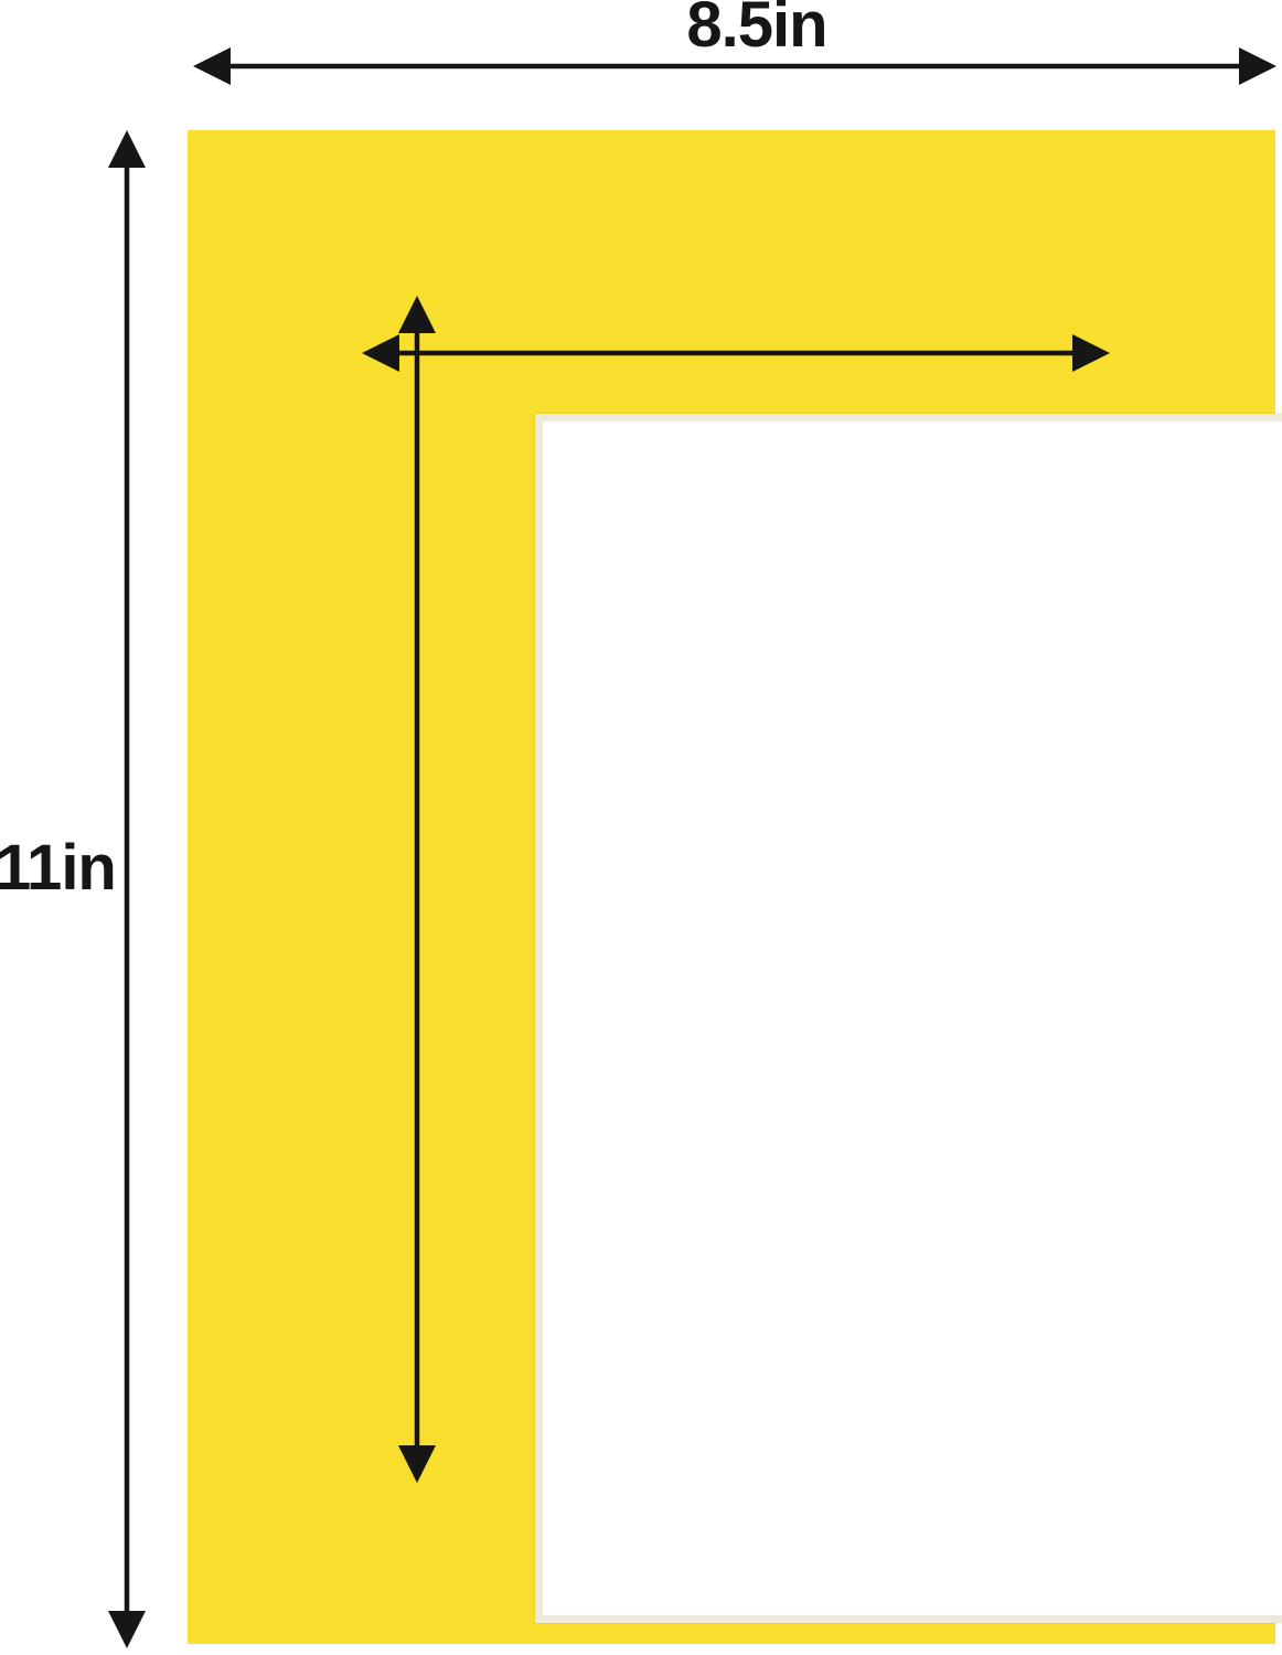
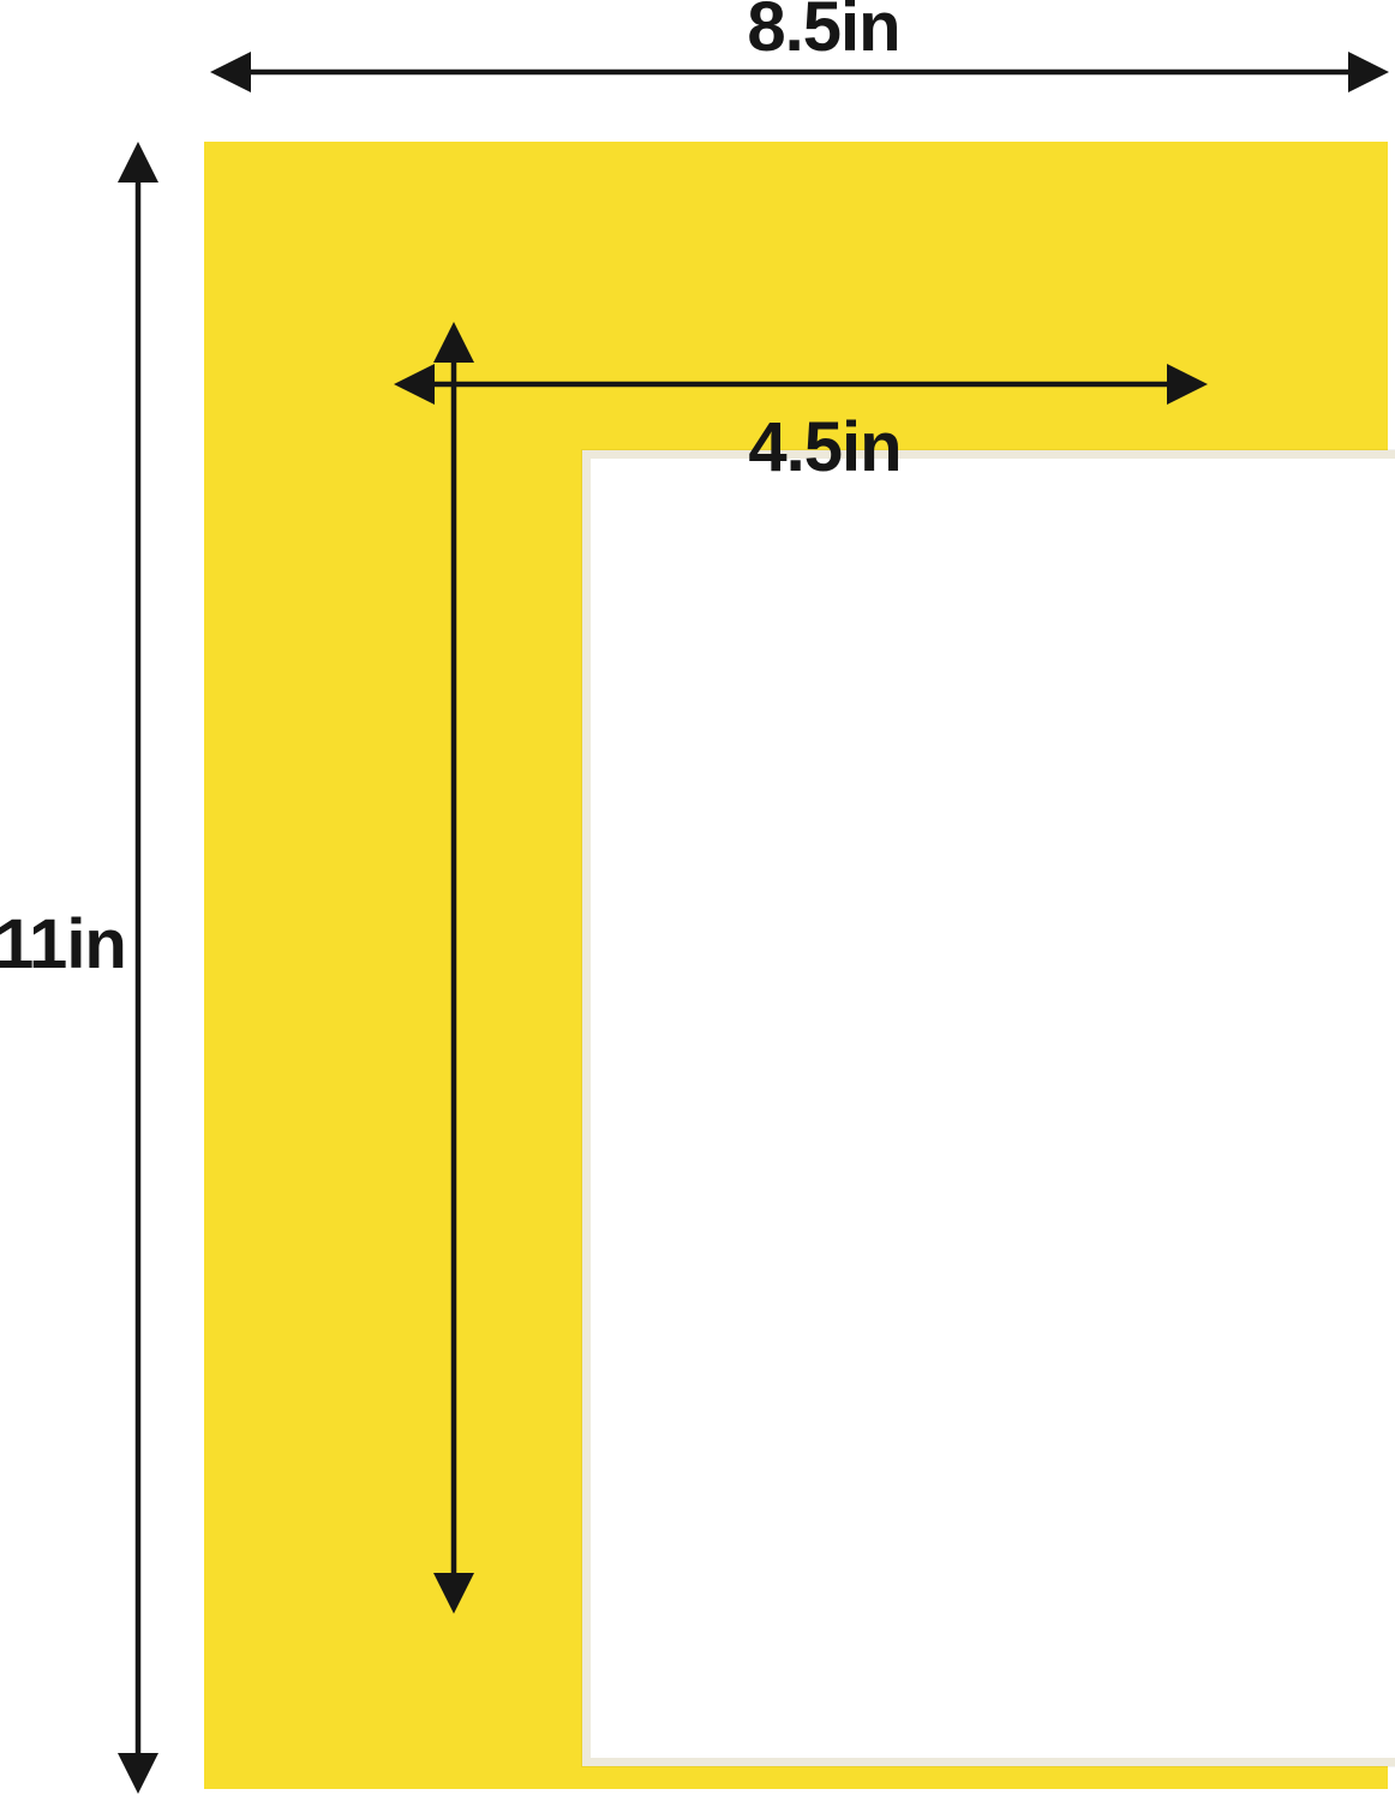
  8.5in
  11in
+ 4.5in
